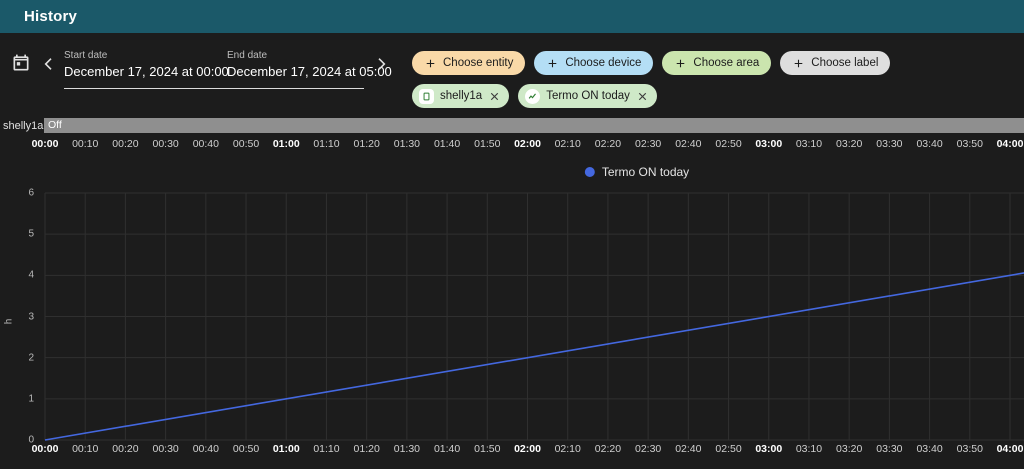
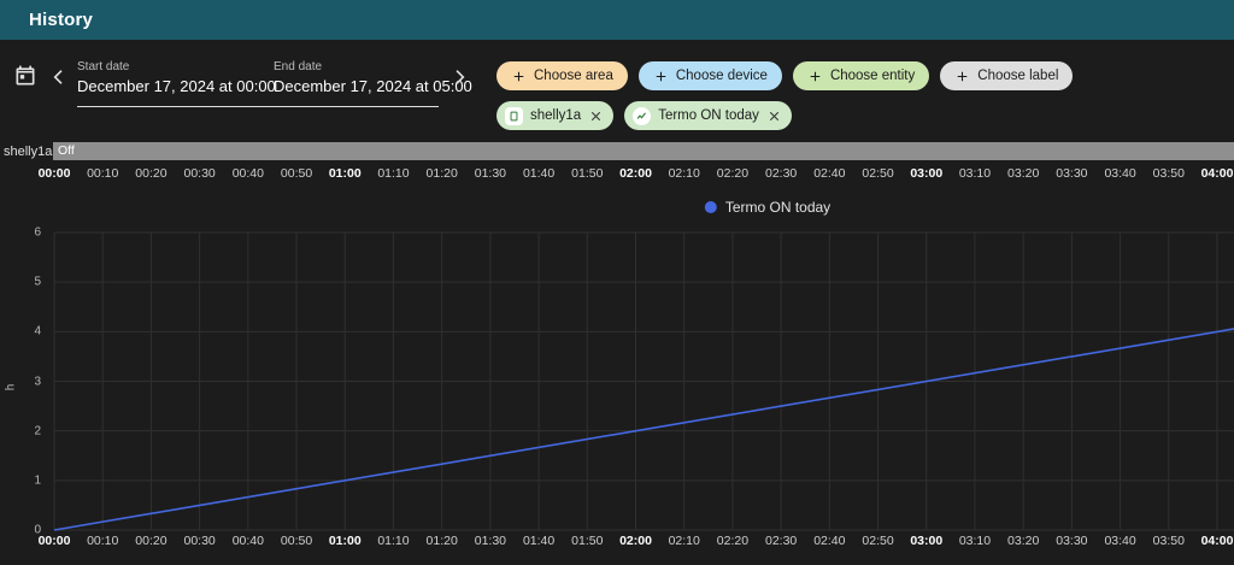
  History
  Start date
  December 17, 2024 at 00:00
  End date
  December 17, 2024 at 05:00
- Choose entity
+ Choose area
  Choose device
- Choose area
+ Choose entity
  Choose label
  shelly1a
  Termo ON today
  shelly1a
  Off
  00:00
  00:10
  00:20
  00:30
  00:40
  00:50
  01:00
  01:10
  01:20
  01:30
  01:40
  01:50
  02:00
  02:10
  02:20
  02:30
  02:40
  02:50
  03:00
  03:10
  03:20
  03:30
  03:40
  03:50
  04:00
  Termo ON today
  0
  1
  2
  3
  4
  5
  6
  00:00
  00:10
  00:20
  00:30
  00:40
  00:50
  01:00
  01:10
  01:20
  01:30
  01:40
  01:50
  02:00
  02:10
  02:20
  02:30
  02:40
  02:50
  03:00
  03:10
  03:20
  03:30
  03:40
  03:50
  04:00
